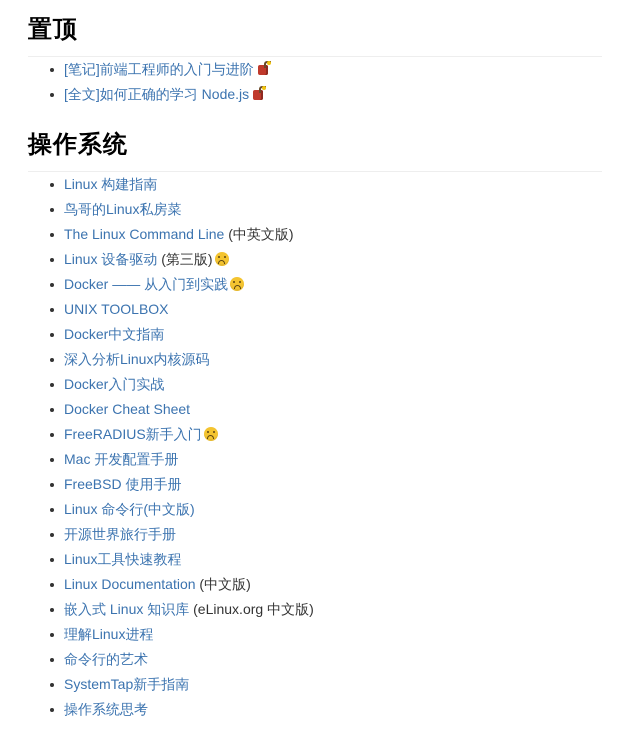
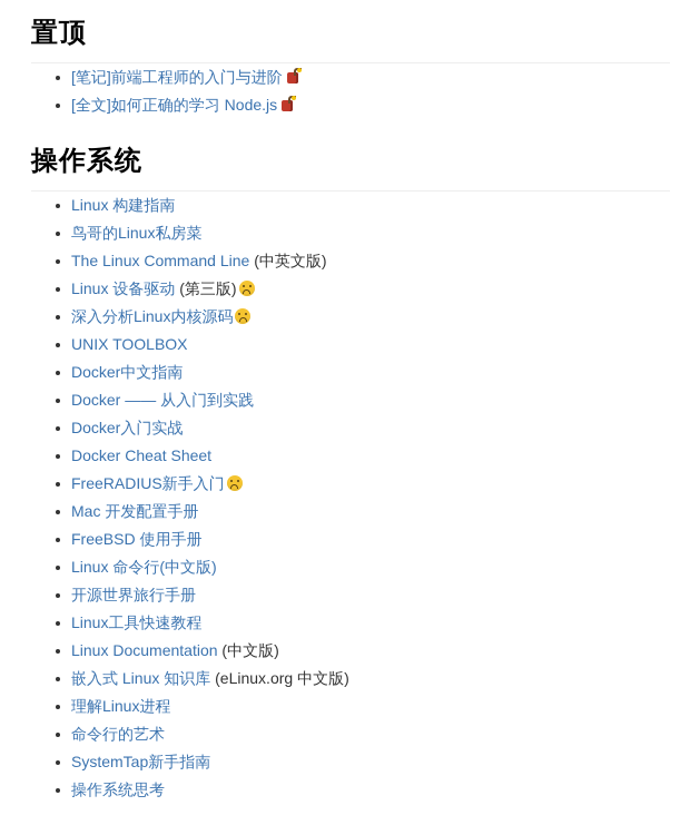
  置顶
  [笔记]前端工程师的入门与进阶
  [全文]如何正确的学习 Node.js
  操作系统
  Linux 构建指南
  鸟哥的Linux私房菜
  The Linux Command Line (中英文版)
  Linux 设备驱动 (第三版)
- Docker —— 从入门到实践
+ 深入分析Linux内核源码
  UNIX TOOLBOX
  Docker中文指南
- 深入分析Linux内核源码
+ Docker —— 从入门到实践
  Docker入门实战
  Docker Cheat Sheet
  FreeRADIUS新手入门
  Mac 开发配置手册
  FreeBSD 使用手册
  Linux 命令行(中文版)
  开源世界旅行手册
  Linux工具快速教程
  Linux Documentation (中文版)
  嵌入式 Linux 知识库 (eLinux.org 中文版)
  理解Linux进程
  命令行的艺术
  SystemTap新手指南
  操作系统思考
